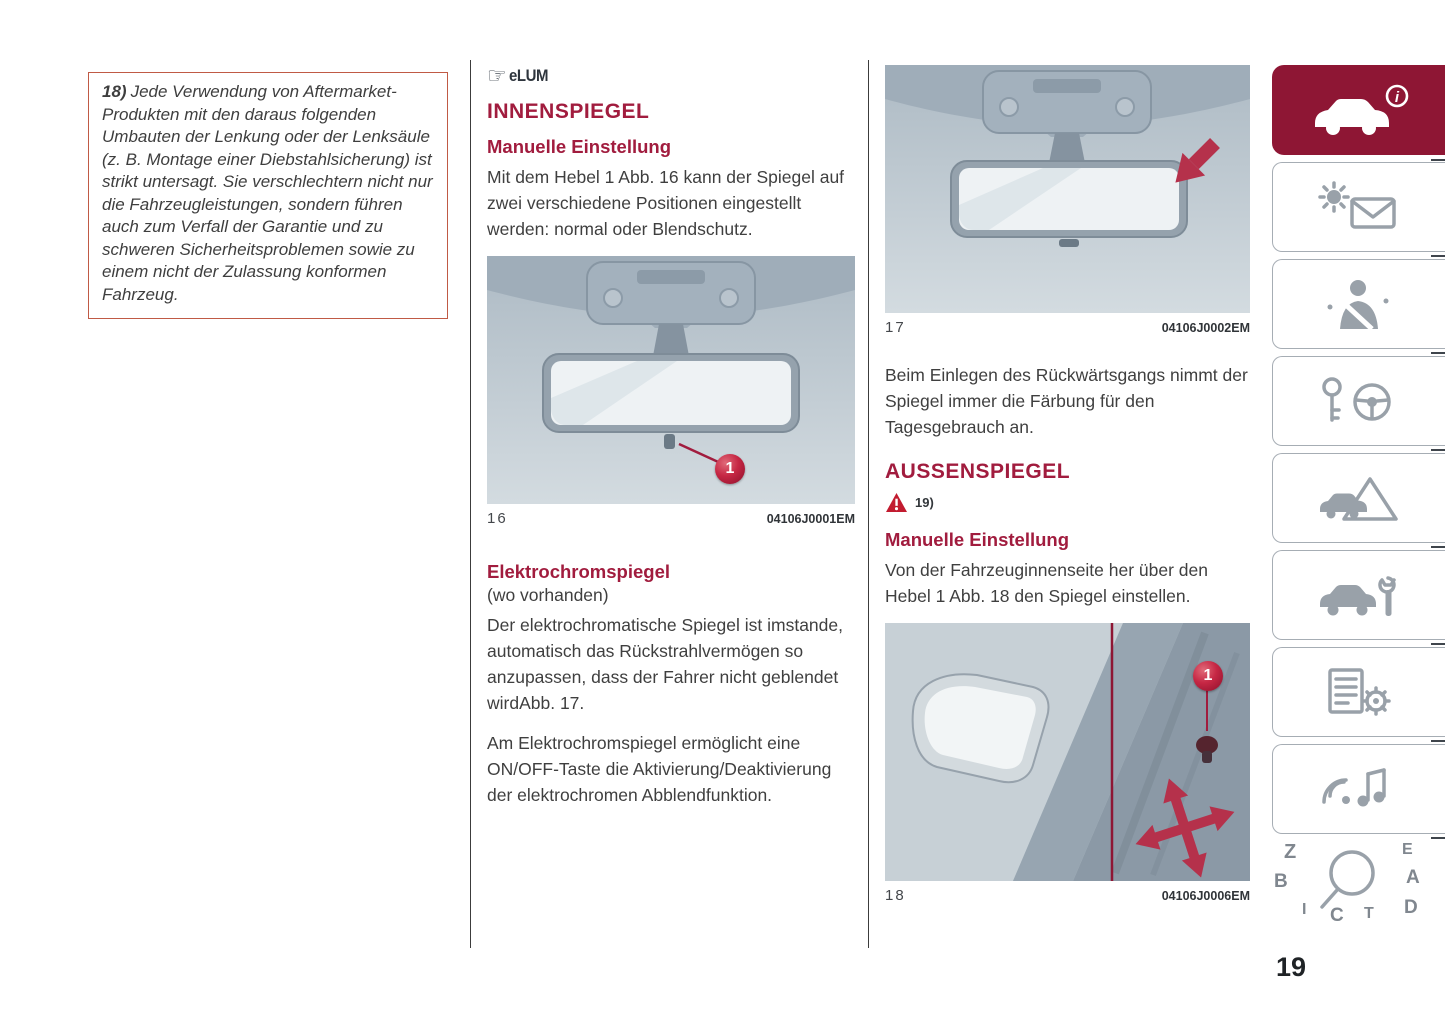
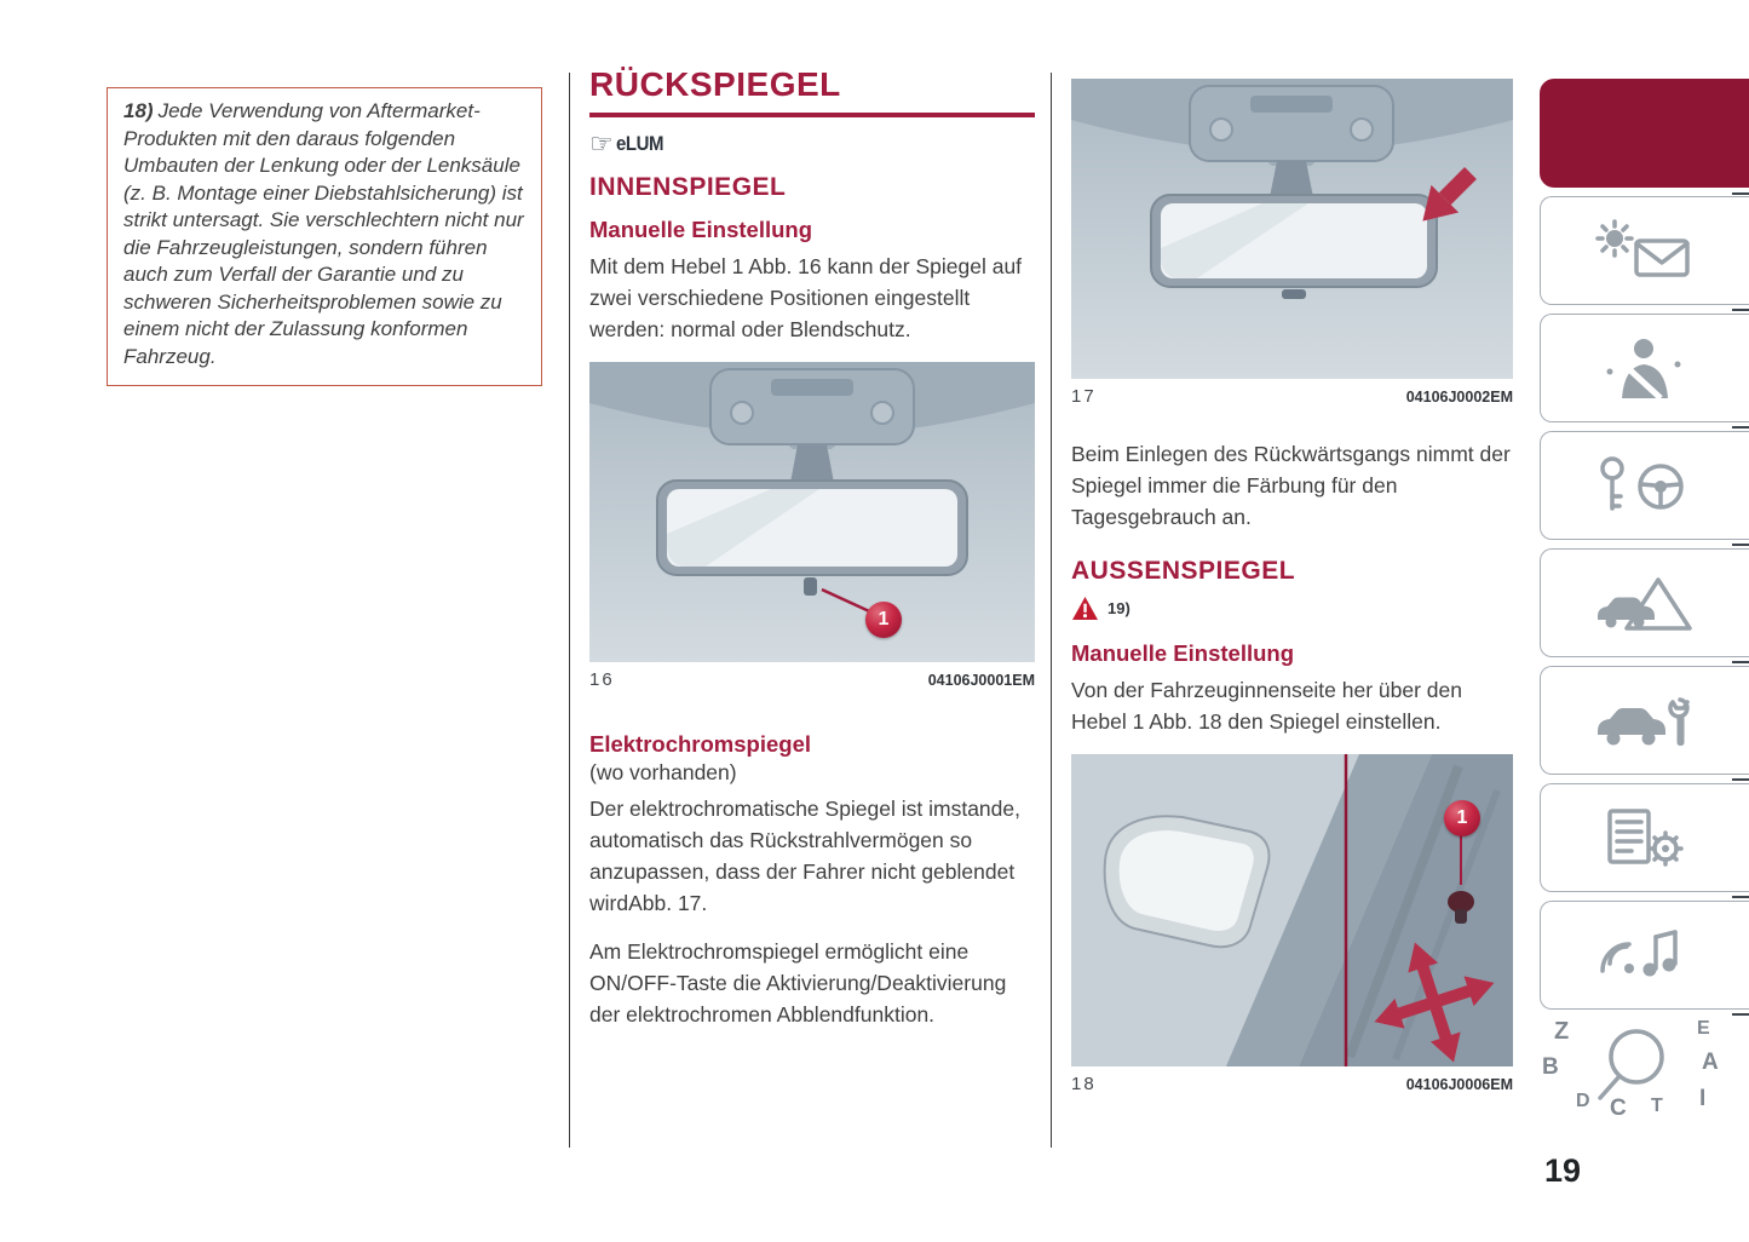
  18) Jede Verwendung von Aftermarket-Produkten mit den daraus folgenden Umbauten der Lenkung oder der Lenksäule (z. B. Montage einer Diebstahlsicherung) ist strikt untersagt. Sie verschlechtern nicht nur die Fahrzeugleistungen, sondern führen auch zum Verfall der Garantie und zu schweren Sicherheitsproblemen sowie zu einem nicht der Zulassung konformen Fahrzeug.
+ RÜCKSPIEGEL
  ☞
  eLUM
  INNENSPIEGEL
  Manuelle Einstellung
  Mit dem Hebel 1 Abb. 16 kann der Spiegel auf zwei verschiedene Positionen eingestellt werden: normal oder Blendschutz.
  1
  16
  04106J0001EM
  Elektrochromspiegel
  (wo vorhanden)
  Der elektrochromatische Spiegel ist imstande, automatisch das Rückstrahlvermögen so anzupassen, dass der Fahrer nicht geblendet wirdAbb. 17.
  Am Elektrochromspiegel ermöglicht eine ON/OFF-Taste die Aktivierung/Deaktivierung der elektrochromen Abblendfunktion.
  17
  04106J0002EM
  Beim Einlegen des Rückwärtsgangs nimmt der Spiegel immer die Färbung für den Tagesgebrauch an.
  AUSSENSPIEGEL
  19)
  Manuelle Einstellung
  Von der Fahrzeuginnenseite her über den Hebel 1 Abb. 18 den Spiegel einstellen.
  1
  18
  04106J0006EM
- i
  Z
  E
  B
  A
- I
+ D
  C
  T
- D
+ I
  19
